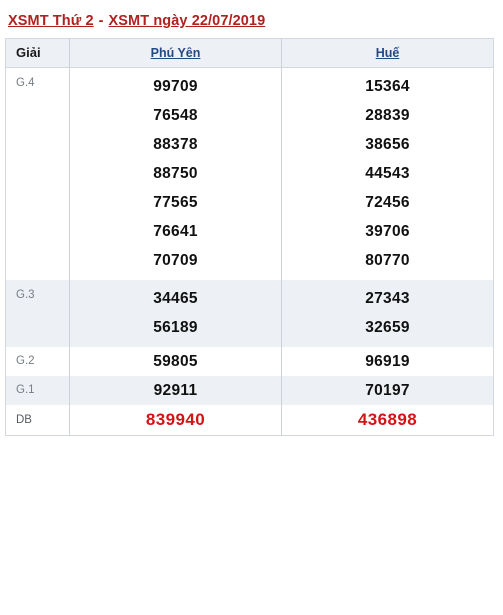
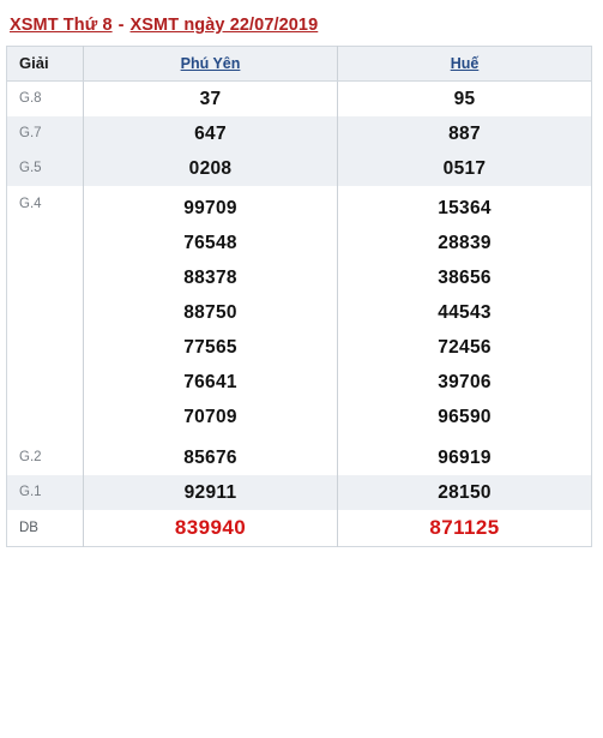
- XSMT Thứ 2 - XSMT ngày 22/07/2019
+ XSMT Thứ 8 - XSMT ngày 22/07/2019
  Giải	Phú Yên	Huế
+ G.8	37	95
+ G.7	647	887
+ G.5	0208	0517
- G.4	99709765488837888750775657664170709	15364288393865644543724563970680770
+ G.4	99709765488837888750775657664170709	15364288393865644543724563970696590
- G.3	3446556189	2734332659
- G.2	59805	96919
+ G.2	85676	96919
- G.1	92911	70197
+ G.1	92911	28150
- DB	839940	436898
+ DB	839940	871125
